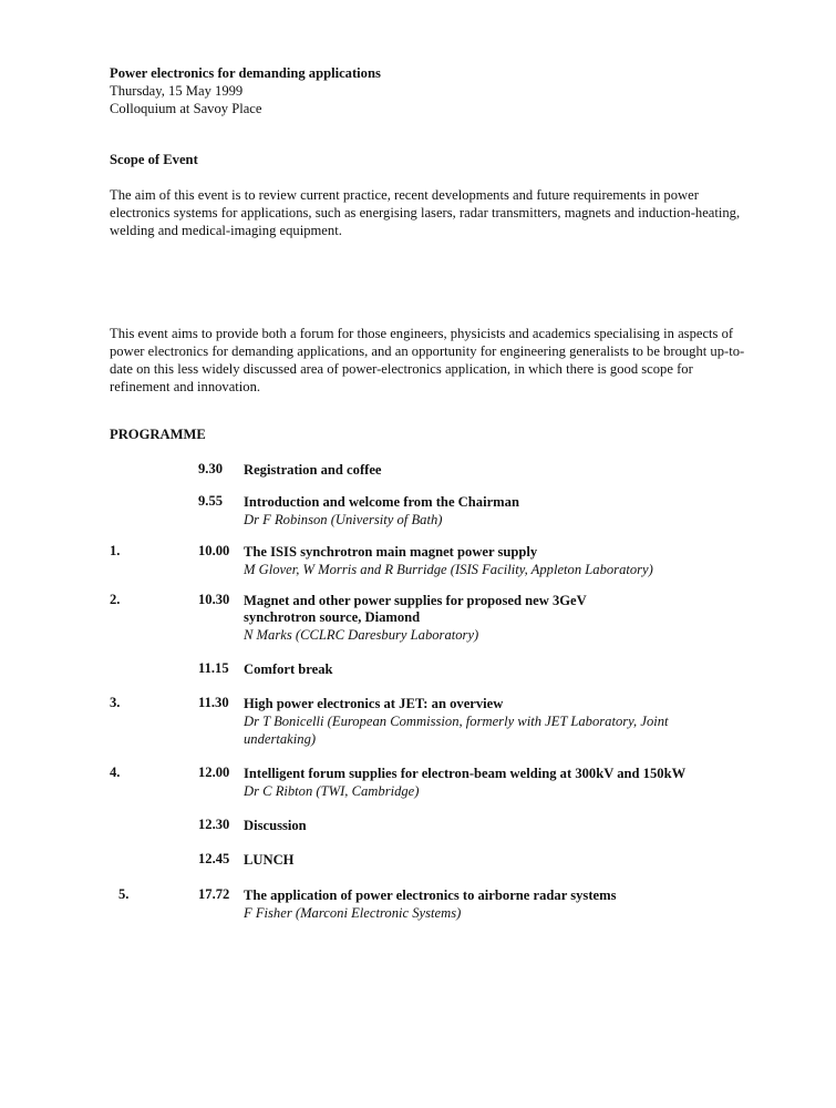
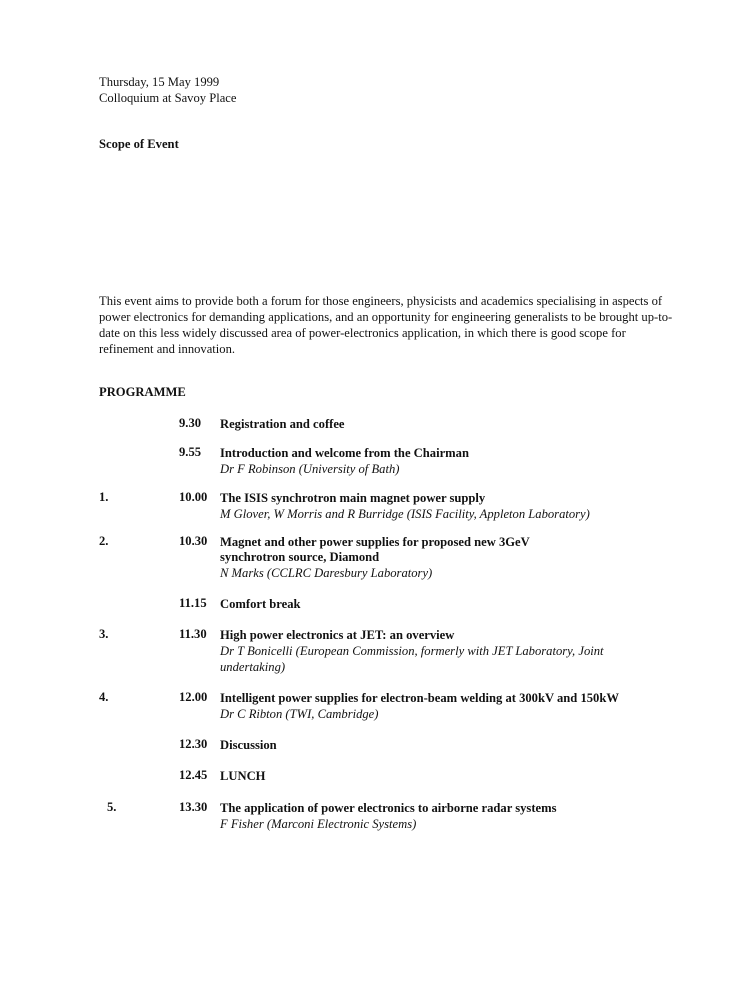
- Power electronics for demanding applications
  Thursday, 15 May 1999
  Colloquium at Savoy Place
  Scope of Event
- The aim of this event is to review current practice, recent developments and future requirements in power electronics systems for applications, such as energising lasers, radar transmitters, magnets and induction-heating, welding and medical-imaging equipment.
  This event aims to provide both a forum for those engineers, physicists and academics specialising in aspects of power electronics for demanding applications, and an opportunity for engineering generalists to be brought up-to-date on this less widely discussed area of power-electronics application, in which there is good scope for refinement and innovation.
  PROGRAMME
  9.30
  Registration and coffee
  9.55
  Introduction and welcome from the Chairman
  Dr F Robinson (University of Bath)
  1.
  10.00
  The ISIS synchrotron main magnet power supply
  M Glover, W Morris and R Burridge (ISIS Facility, Appleton Laboratory)
  2.
  10.30
  Magnet and other power supplies for proposed new 3GeV
  synchrotron source, Diamond
  N Marks (CCLRC Daresbury Laboratory)
  11.15
  Comfort break
  3.
  11.30
  High power electronics at JET: an overview
  Dr T Bonicelli (European Commission, formerly with JET Laboratory, Joint
  undertaking)
  4.
  12.00
- Intelligent forum supplies for electron-beam welding at 300kV and 150kW
+ Intelligent power supplies for electron-beam welding at 300kV and 150kW
  Dr C Ribton (TWI, Cambridge)
  12.30
  Discussion
  12.45
  LUNCH
  5.
- 17.72
+ 13.30
  The application of power electronics to airborne radar systems
  F Fisher (Marconi Electronic Systems)
